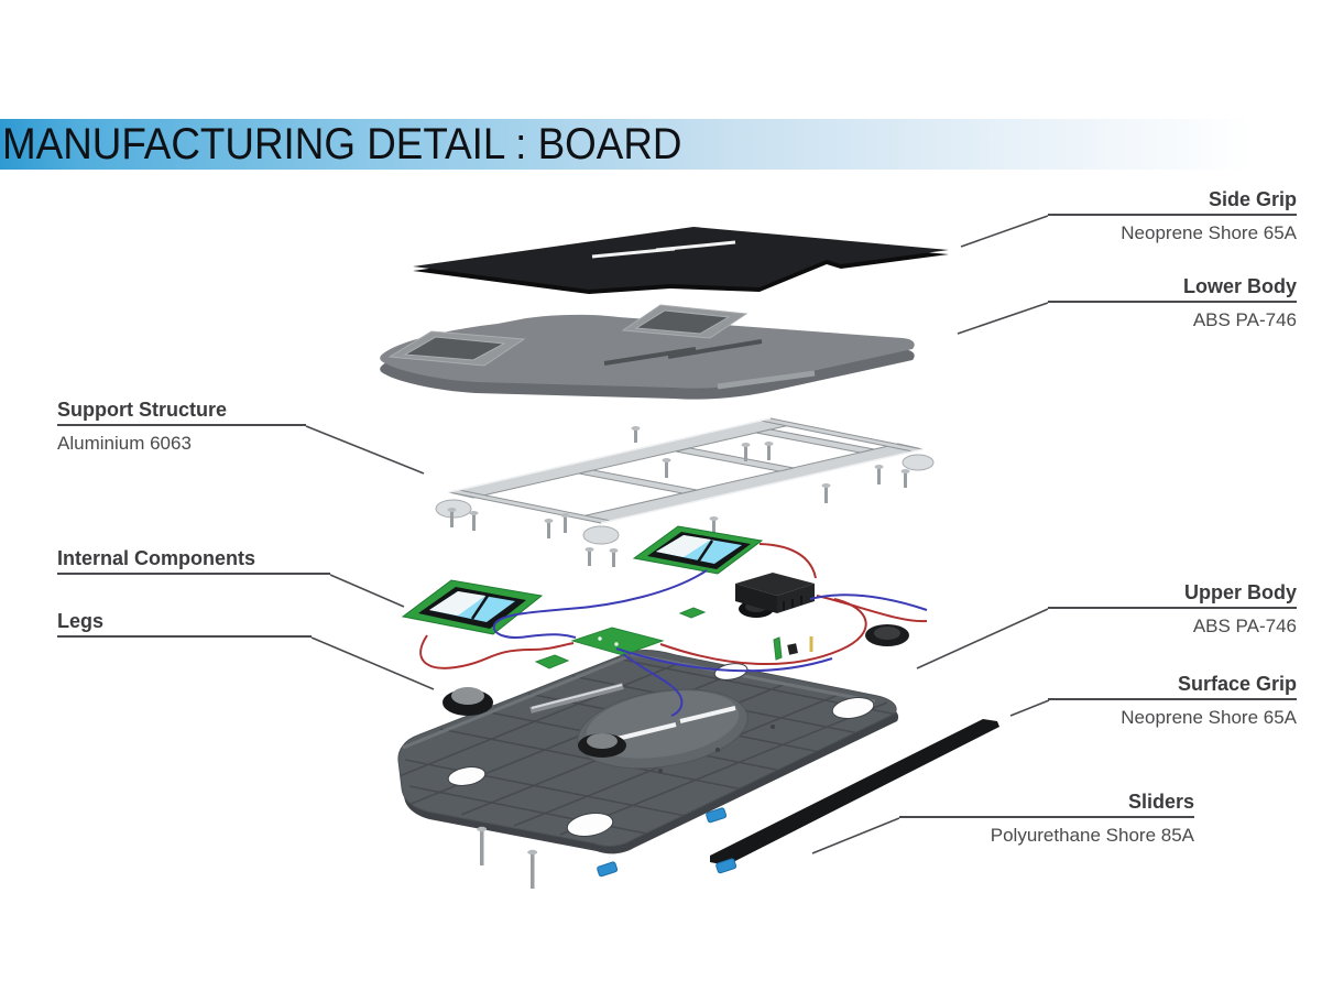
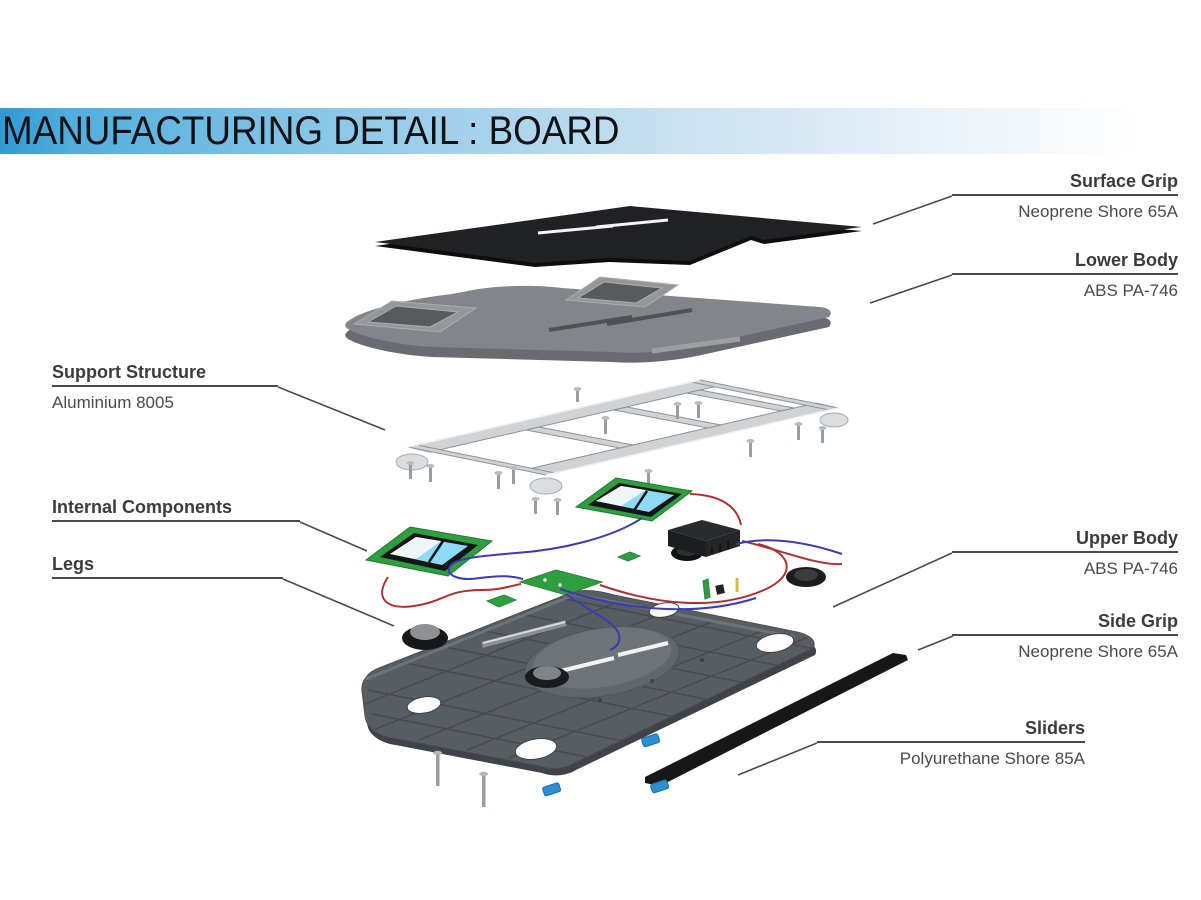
  MANUFACTURING DETAIL : BOARD
- Side Grip
+ Surface Grip
  Neoprene Shore 65A
  Lower Body
  ABS PA-746
  Support Structure
- Aluminium 6063
+ Aluminium 8005
  Internal Components
  Legs
  Upper Body
  ABS PA-746
- Surface Grip
+ Side Grip
  Neoprene Shore 65A
  Sliders
  Polyurethane Shore 85A
